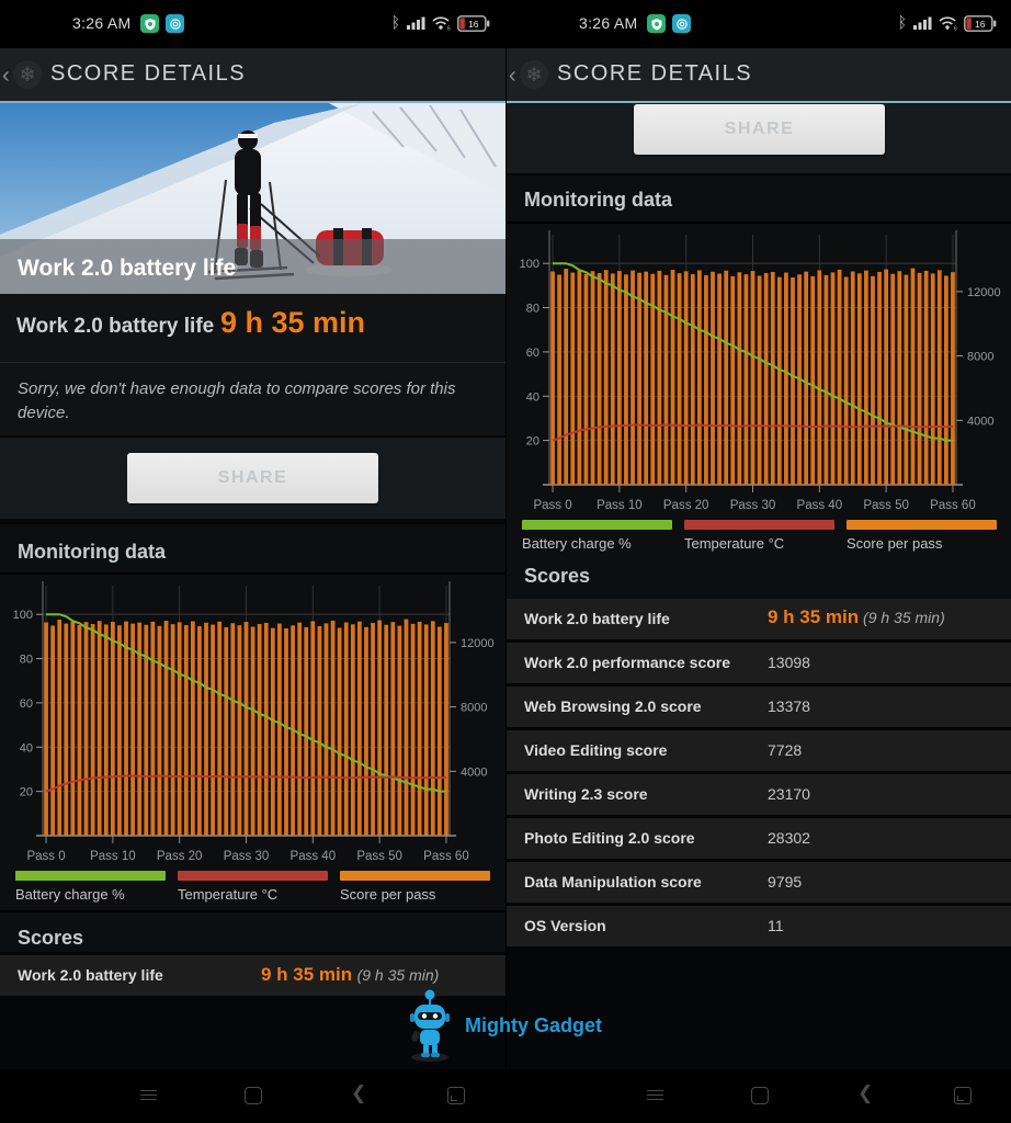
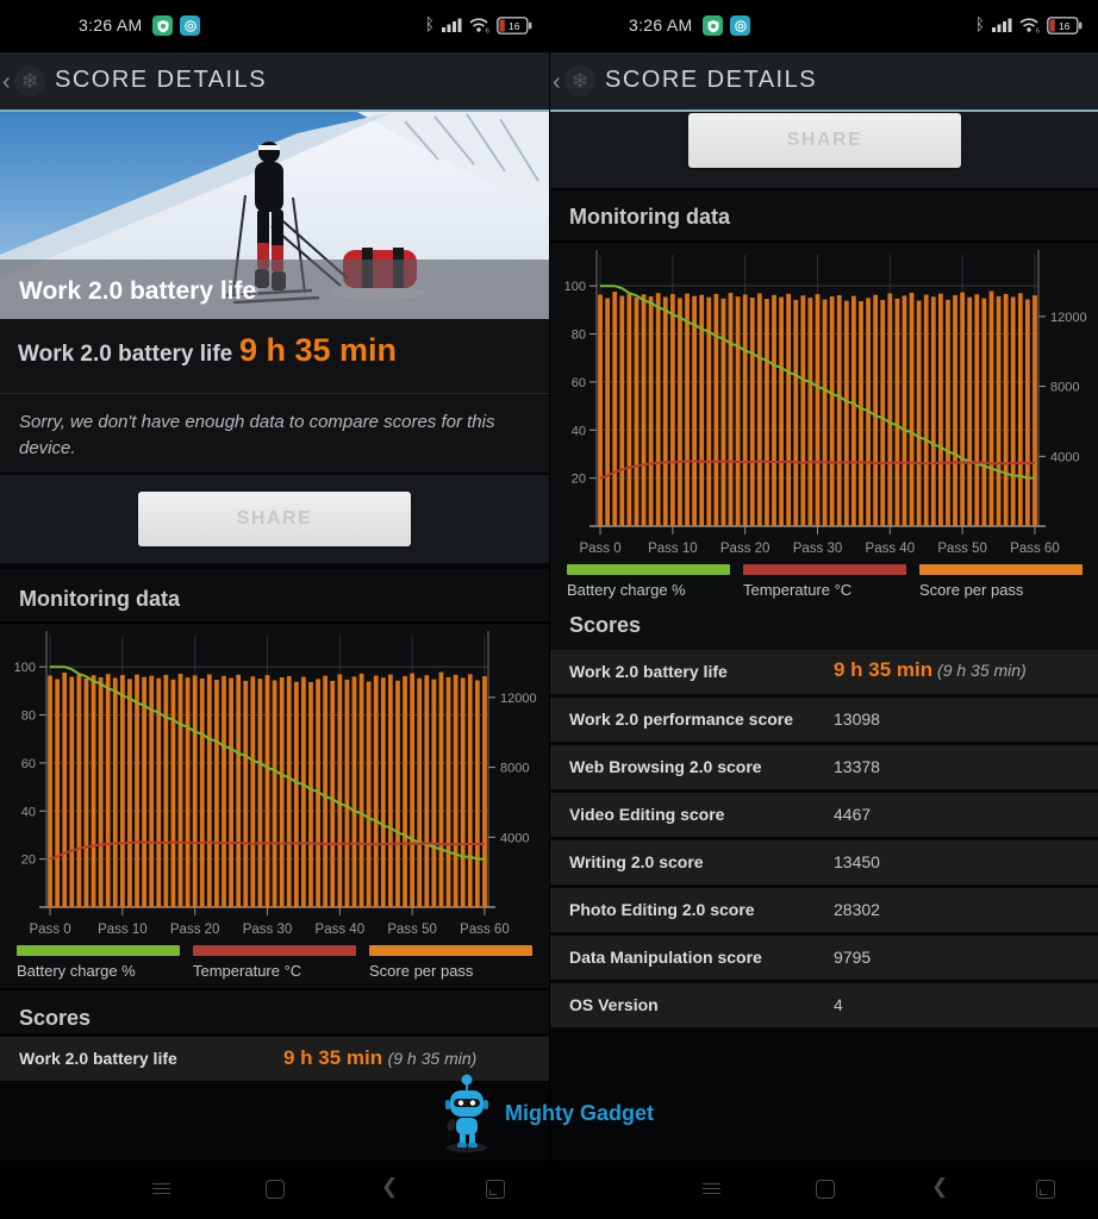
  3:26 AM
  ᛒ
  16
  ‹
  ❄
  SCORE DETAILS
  Work 2.0 battery life
  2.0
  Work 2.0 battery life
  9 h 35 min
  Sorry, we don't have enough data to compare scores for this device.
  SHARE
  Monitoring data
  20
  40
  60
  80
  100
  4000
  8000
  12000
  Pass 0
  Pass 10
  Pass 20
  Pass 30
  Pass 40
  Pass 50
  Pass 60
  Battery charge %
  Temperature °C
  Score per pass
  Scores
  Work 2.0 battery life
  9 h 35 min (9 h 35 min)
  ❮
  3:26 AM
  ᛒ
  16
  ‹
  ❄
  SCORE DETAILS
  SHARE
  Monitoring data
  20
  40
  60
  80
  100
  4000
  8000
  12000
  Pass 0
  Pass 10
  Pass 20
  Pass 30
  Pass 40
  Pass 50
  Pass 60
  Battery charge %
  Temperature °C
  Score per pass
  Scores
  Work 2.0 battery life
  9 h 35 min (9 h 35 min)
  Work 2.0 performance score
  13098
  Web Browsing 2.0 score
  13378
  Video Editing score
- 7728
+ 4467
- Writing 2.3 score
+ Writing 2.0 score
- 23170
+ 13450
  Photo Editing 2.0 score
  28302
  Data Manipulation score
  9795
  OS Version
- 11
+ 4
  ❮
  Mighty Gadget
